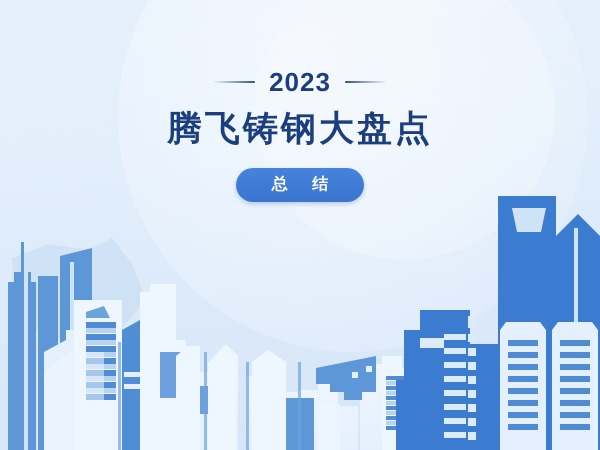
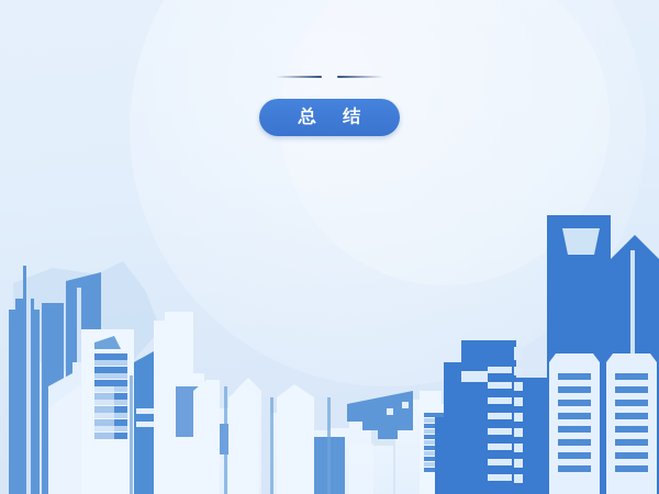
- 2023
- 腾飞铸钢大盘点
  总 结
